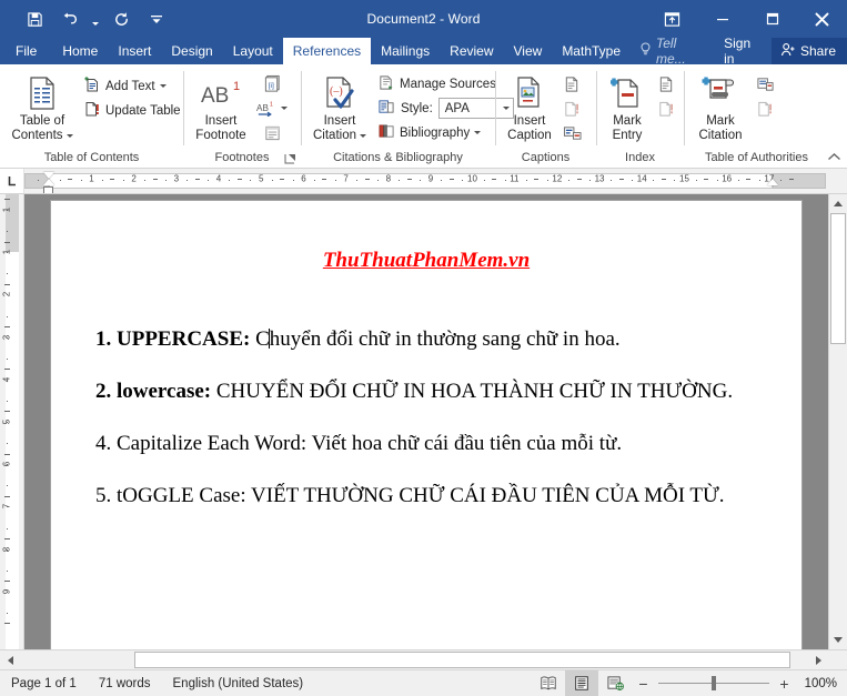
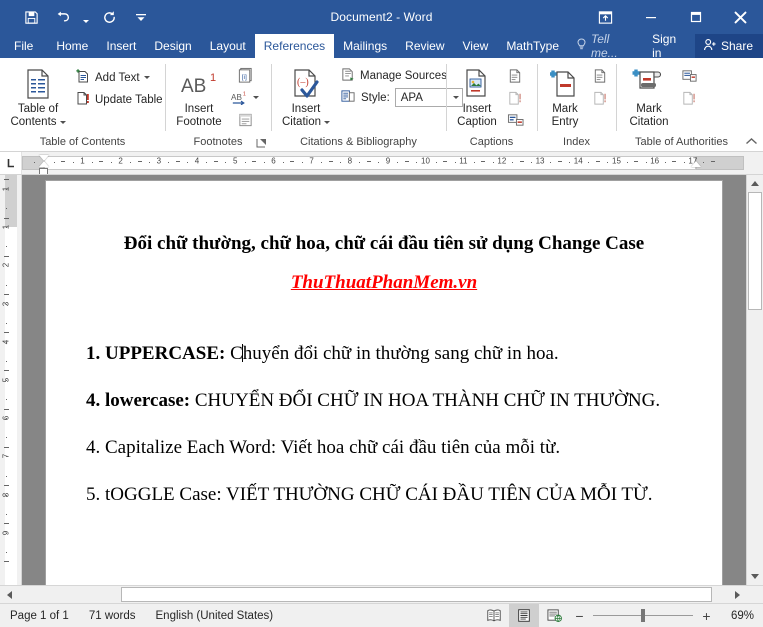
  Document2 - Word
  File
  Home
  Insert
  Design
  Layout
  References
  Mailings
  Review
  View
  MathType
  Tell me...
  Sign in
  Share
  Table of
  Contents
  Add Text
  Update Table
  Table of Contents
  AB
  1
  Insert
  Footnote
  AB
  Footnotes
  (–)
  Insert
  Citation
  Manage Sources
  Style:
  APA
- Bibliography
  Citations & Bibliography
  Insert
  Caption
  Captions
  Mark
  Entry
  Index
  Mark
  Citation
  Table of Authorities
  1
  2
  3
  4
  5
  6
  7
  8
  9
  10
  11
  12
  13
  14
  15
  16
  17
+ Đổi chữ thường, chữ hoa, chữ cái đầu tiên sử dụng Change Case
  ThuThuatPhanMem.vn
  1. UPPERCASE: Chuyển đổi chữ in thường sang chữ in hoa.
- 2. lowercase: CHUYỂN ĐỔI CHỮ IN HOA THÀNH CHỮ IN THƯỜNG.
+ 4. lowercase: CHUYỂN ĐỔI CHỮ IN HOA THÀNH CHỮ IN THƯỜNG.
  4. Capitalize Each Word: Viết hoa chữ cái đầu tiên của mỗi từ.
  5. tOGGLE Case: VIẾT THƯỜNG CHỮ CÁI ĐẦU TIÊN CỦA MỖI TỪ.
  Page 1 of 1
  71 words
  English (United States)
  −
  +
- 100%
+ 69%
